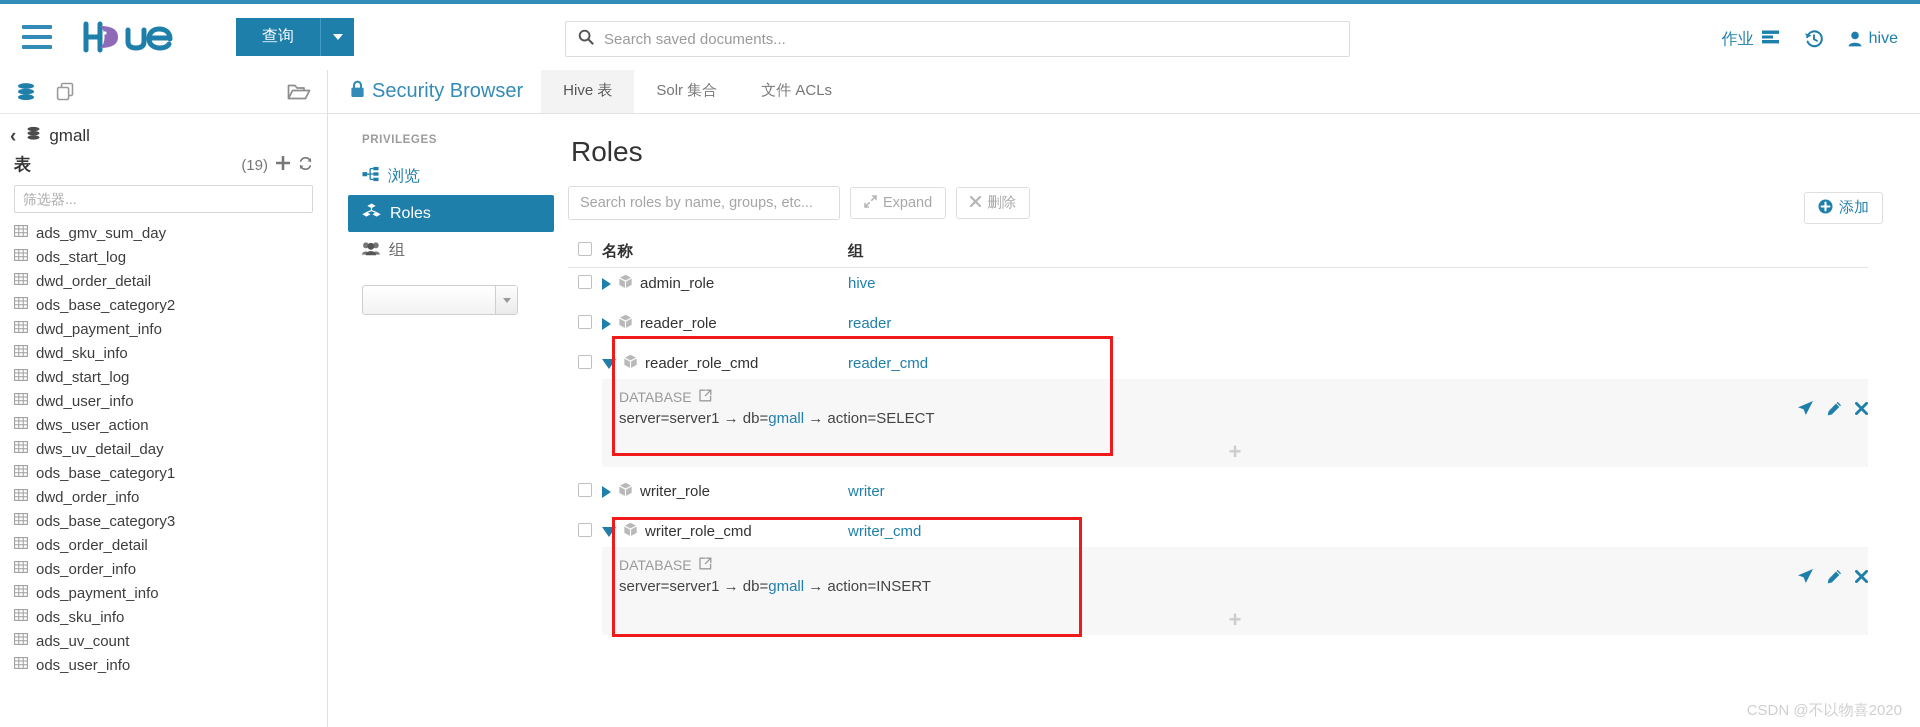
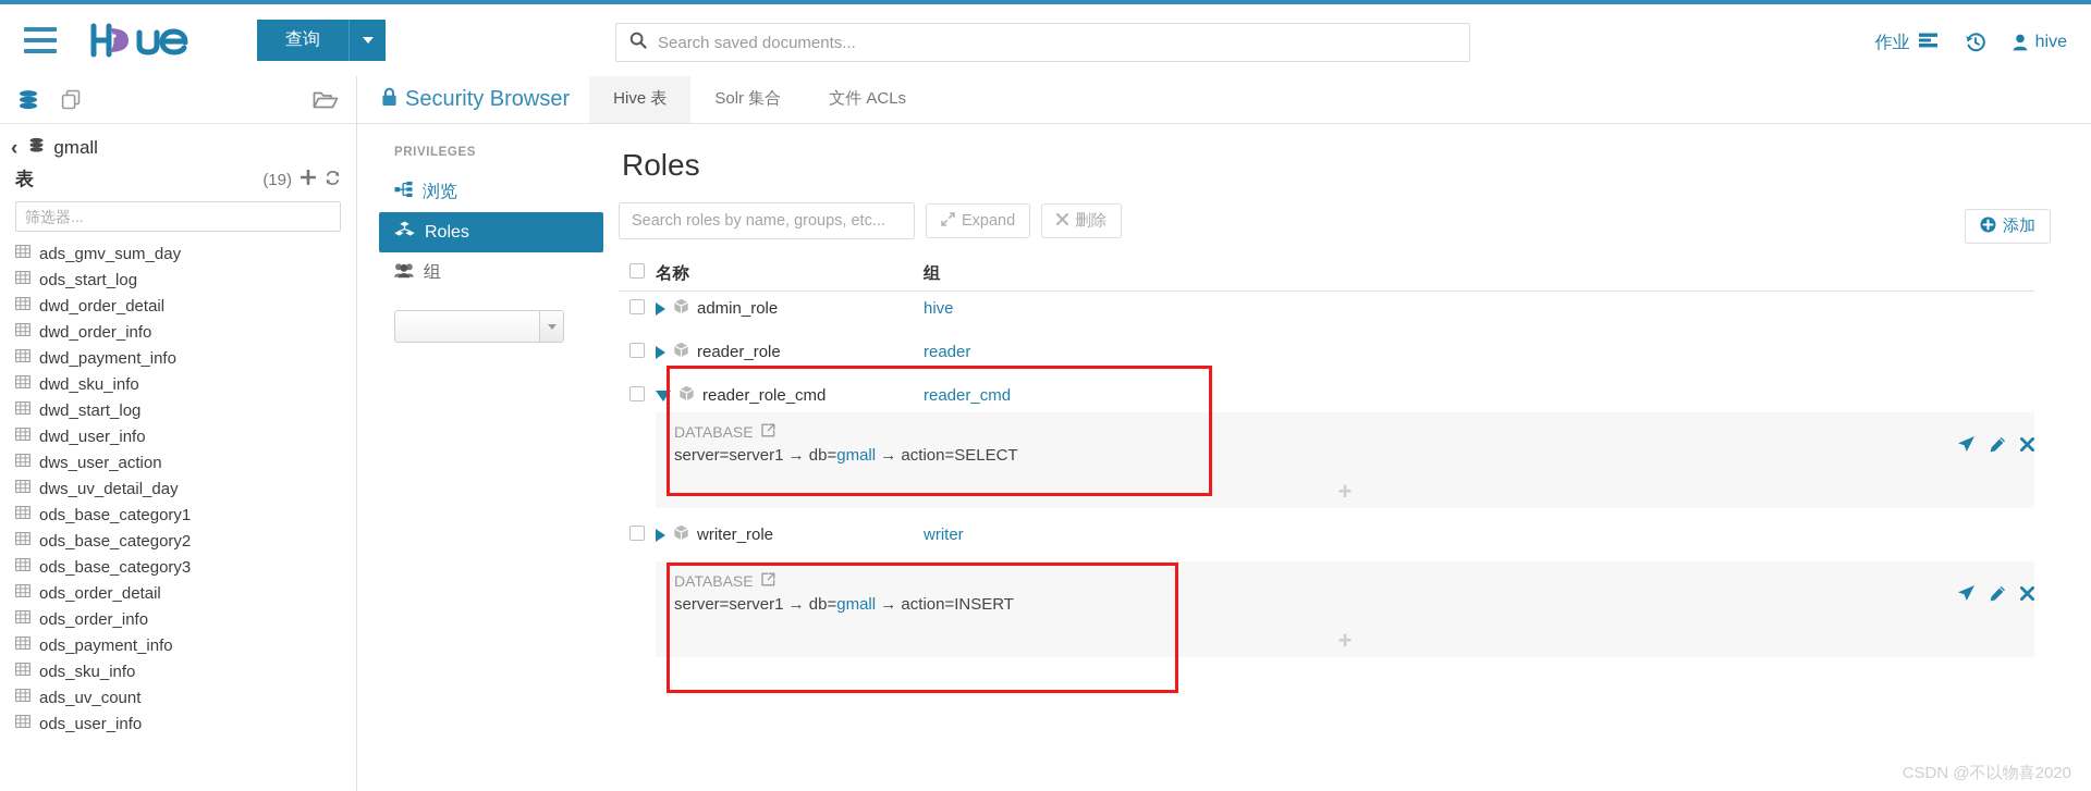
  查询
  Search saved documents...
  作业
  hive
  ‹
  gmall
  表
  (19)
  筛选器...
  ads_gmv_sum_day
  ods_start_log
  dwd_order_detail
- ods_base_category2
+ dwd_order_info
  dwd_payment_info
  dwd_sku_info
  dwd_start_log
  dwd_user_info
  dws_user_action
  dws_uv_detail_day
  ods_base_category1
- dwd_order_info
+ ods_base_category2
  ods_base_category3
  ods_order_detail
  ods_order_info
  ods_payment_info
  ods_sku_info
  ads_uv_count
  ods_user_info
  Security Browser
  Hive 表
  Solr 集合
  文件 ACLs
  PRIVILEGES
  浏览
  Roles
  组
  Roles
  Search roles by name, groups, etc...
  Expand
  删除
  添加
  名称
  组
  admin_role
  hive
  reader_role
  reader
  reader_role_cmd
  reader_cmd
  DATABASE
  server=server1 → db=gmall → action=SELECT
  +
  writer_role
  writer
- writer_role_cmd
- writer_cmd
  DATABASE
  server=server1 → db=gmall → action=INSERT
  +
  CSDN @不以物喜2020
